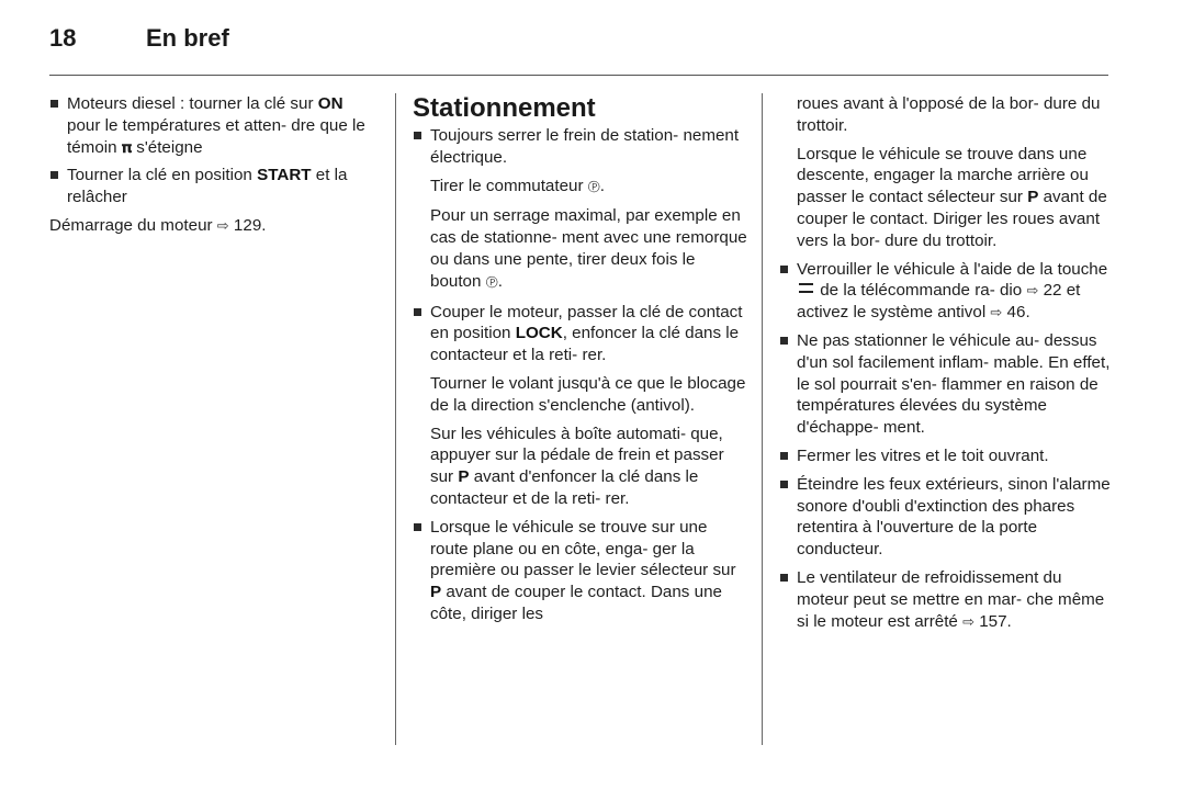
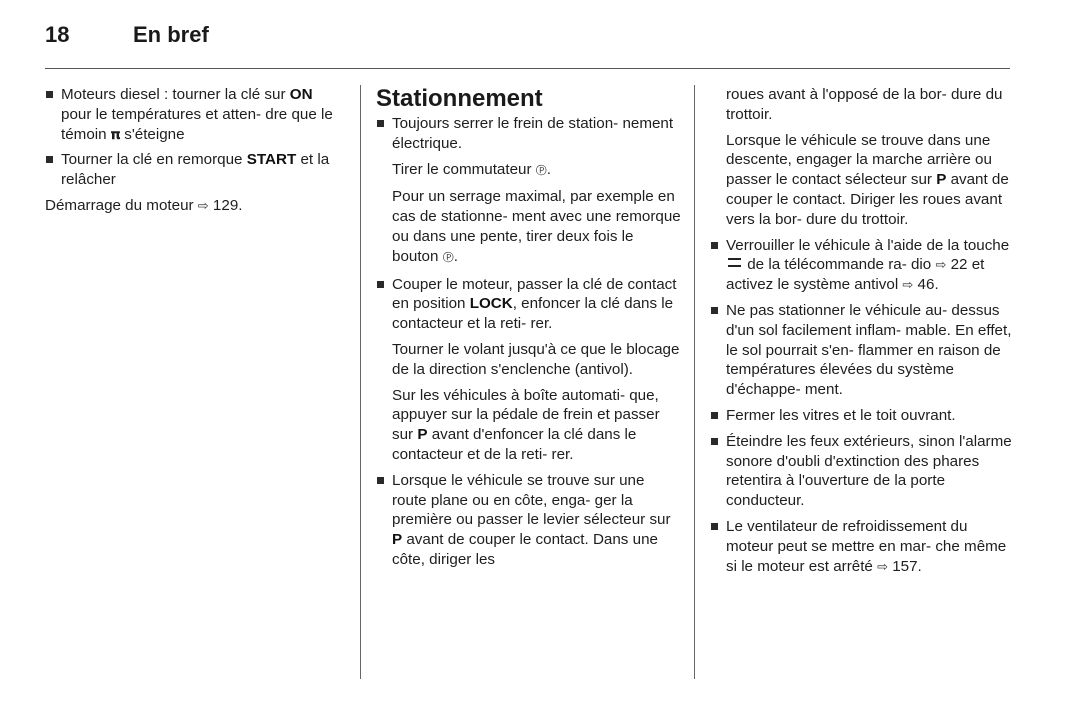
  18
  En bref
  Moteurs diesel : tourner la clé sur ON pour le températures et atten- dre que le témoin 𝛑 s'éteigne
- Tourner la clé en position START et la relâcher
+ Tourner la clé en remorque START et la relâcher
  Démarrage du moteur ⇨ 129.
  Stationnement
  Toujours serrer le frein de station- nement électrique.
  Tirer le commutateur Ⓟ.
  Pour un serrage maximal, par exemple en cas de stationne- ment avec une remorque ou dans une pente, tirer deux fois le bouton Ⓟ.
  Couper le moteur, passer la clé de contact en position LOCK, enfoncer la clé dans le contacteur et la reti- rer.
  Tourner le volant jusqu'à ce que le blocage de la direction s'enclenche (antivol).
  Sur les véhicules à boîte automati- que, appuyer sur la pédale de frein et passer sur P avant d'enfoncer la clé dans le contacteur et de la reti- rer.
  Lorsque le véhicule se trouve sur une route plane ou en côte, enga- ger la première ou passer le levier sélecteur sur P avant de couper le contact. Dans une côte, diriger les
  roues avant à l'opposé de la bor- dure du trottoir.
  Lorsque le véhicule se trouve dans une descente, engager la marche arrière ou passer le contact sélecteur sur P avant de couper le contact. Diriger les roues avant vers la bor- dure du trottoir.
  Verrouiller le véhicule à l'aide de la touche de la télécommande ra- dio ⇨ 22 et activez le système antivol ⇨ 46.
  Ne pas stationner le véhicule au- dessus d'un sol facilement inflam- mable. En effet, le sol pourrait s'en- flammer en raison de températures élevées du système d'échappe- ment.
  Fermer les vitres et le toit ouvrant.
  Éteindre les feux extérieurs, sinon l'alarme sonore d'oubli d'extinction des phares retentira à l'ouverture de la porte conducteur.
  Le ventilateur de refroidissement du moteur peut se mettre en mar- che même si le moteur est arrêté ⇨ 157.
